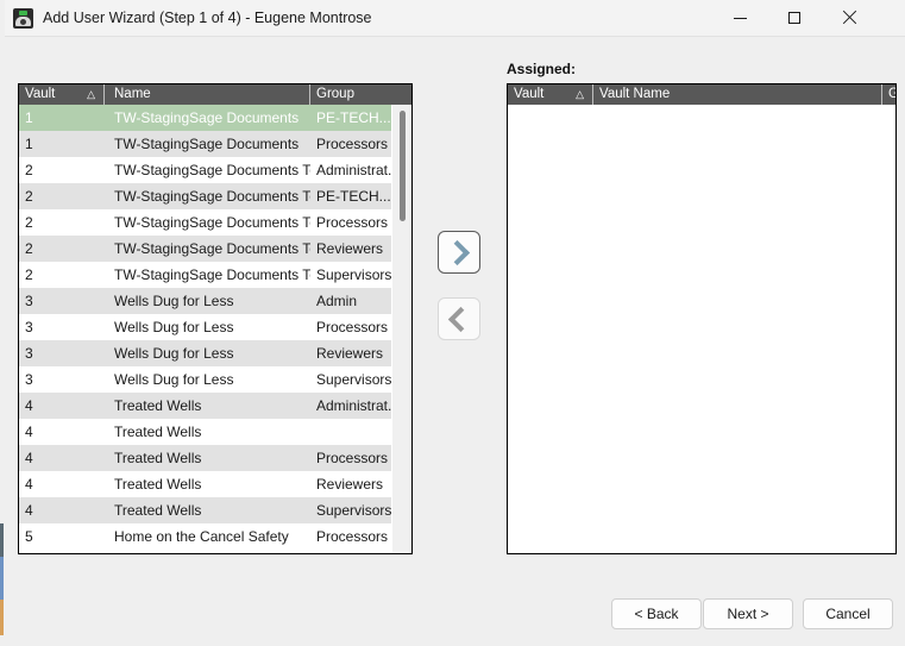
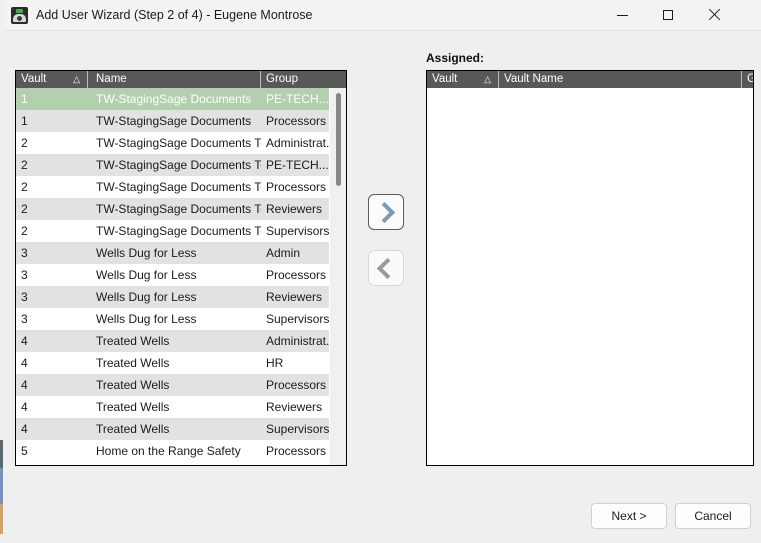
- Add User Wizard (Step 1 of 4) - Eugene Montrose
+ Add User Wizard (Step 2 of 4) - Eugene Montrose
  Assigned:
  Vault
  △
  Name
  Group
  1
  TW-StagingSage Documents
  PE-TECH...
  1
  TW-StagingSage Documents
  Processors
  2
  TW-StagingSage Documents T
  Administrat.
  2
  TW-StagingSage Documents T
  PE-TECH...
  2
  TW-StagingSage Documents T
  Processors
  2
  TW-StagingSage Documents T
  Reviewers
  2
  TW-StagingSage Documents T
  Supervisors
  3
  Wells Dug for Less
  Admin
  3
  Wells Dug for Less
  Processors
  3
  Wells Dug for Less
  Reviewers
  3
  Wells Dug for Less
  Supervisors
  4
  Treated Wells
  Administrat.
  4
  Treated Wells
+ HR
  4
  Treated Wells
  Processors
  4
  Treated Wells
  Reviewers
  4
  Treated Wells
  Supervisors
  5
- Home on the Cancel Safety
+ Home on the Range Safety
  Processors
  Vault
  △
  Vault Name
- < Back
  Next >
  Cancel
